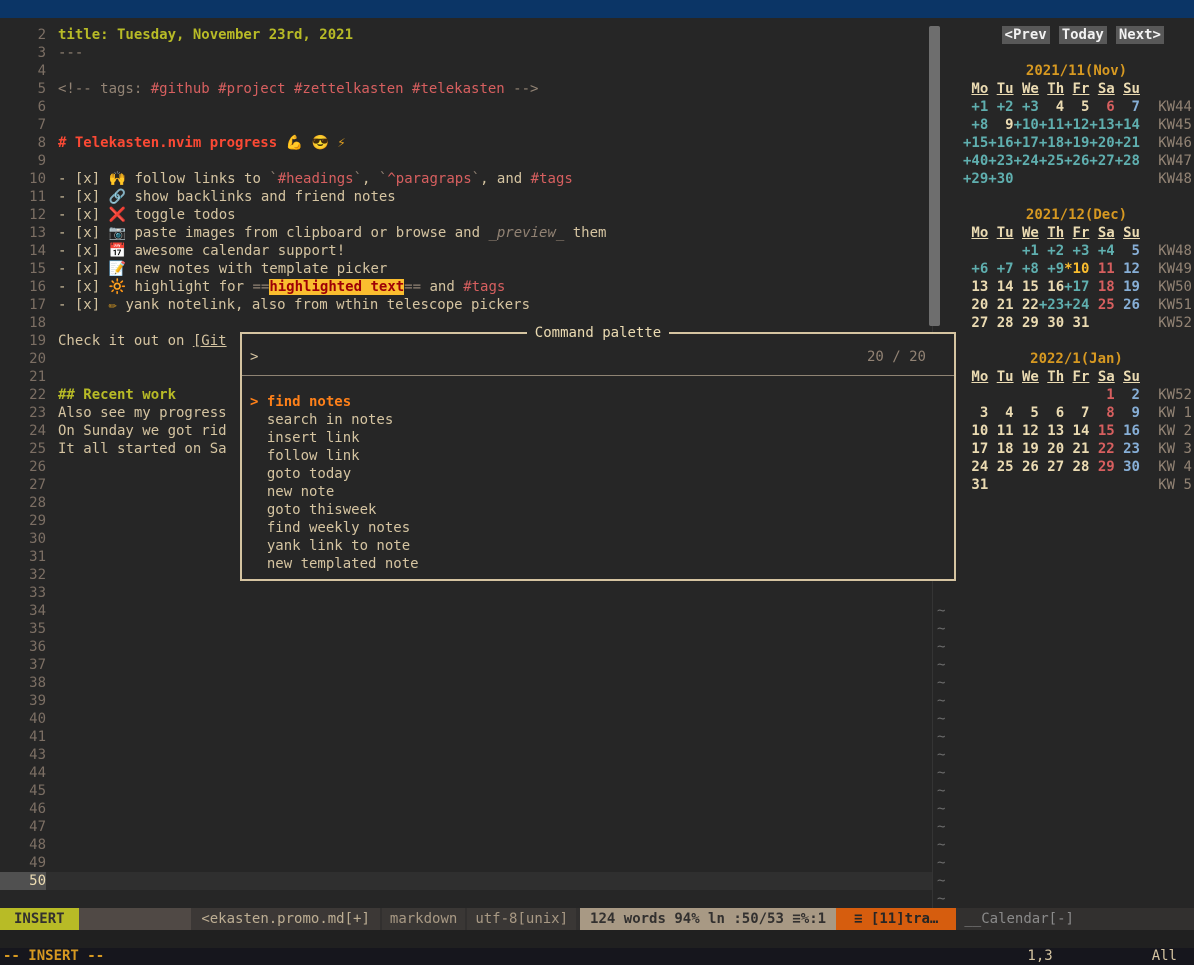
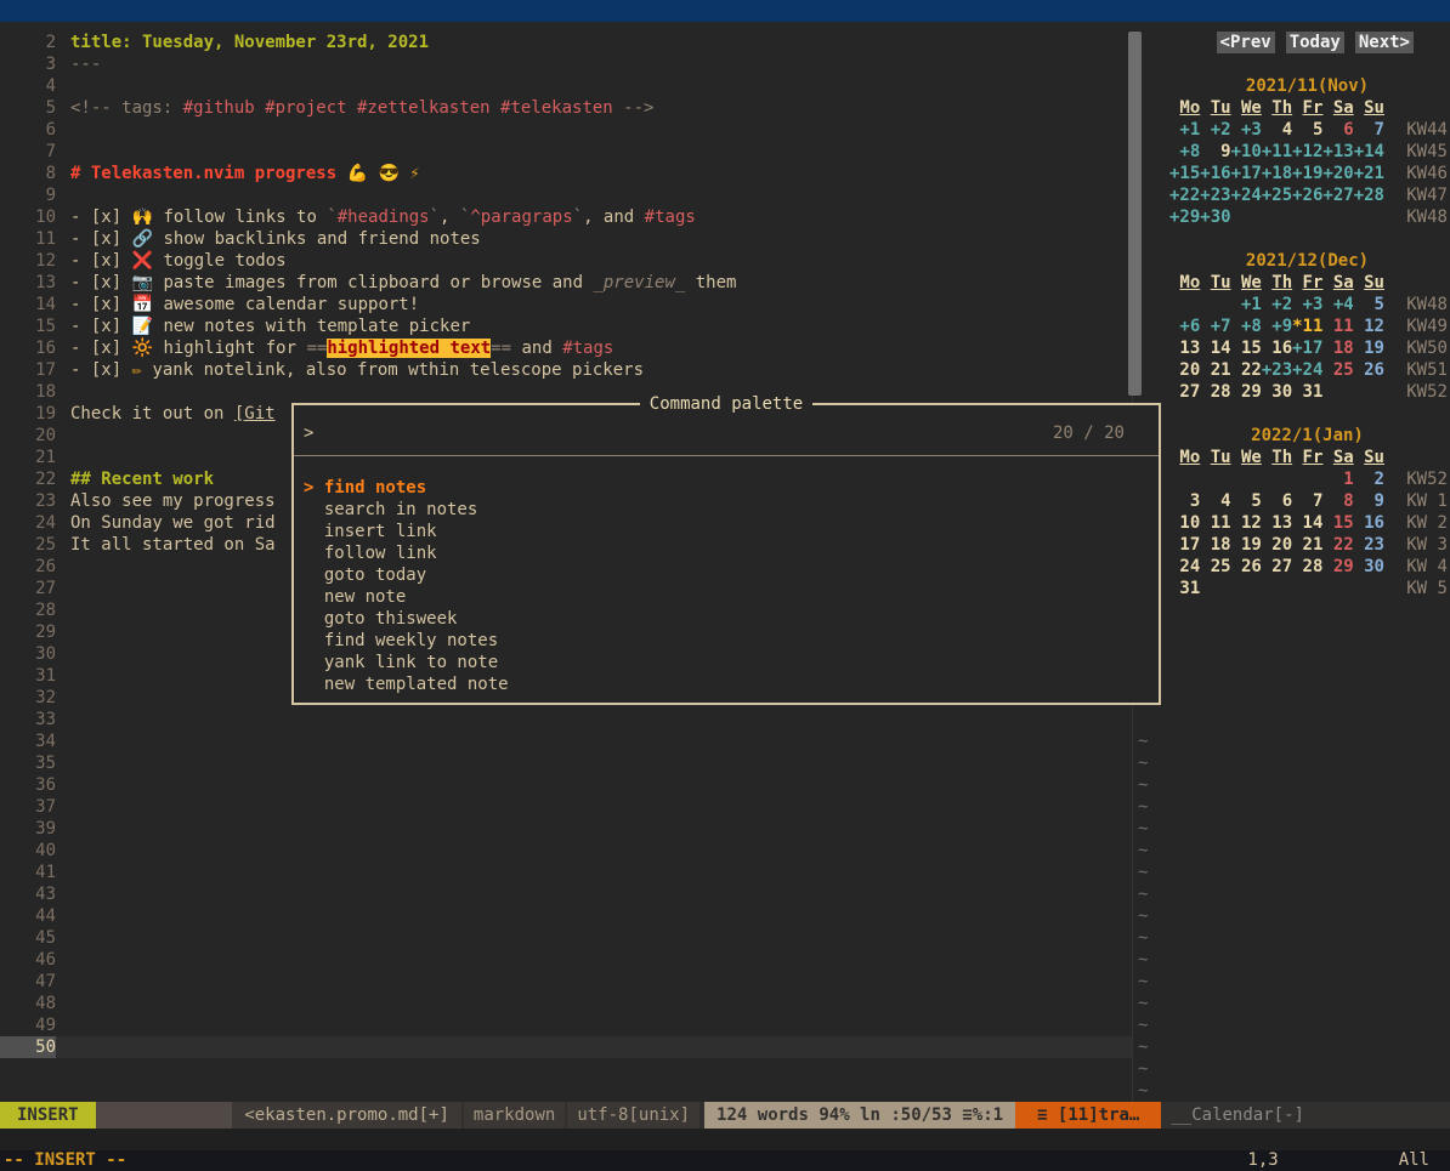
  2 title: Tuesday, November 23rd, 2021
  3 ---
  4
  5 <!-- tags: #github #project #zettelkasten #telekasten -->
  6
  7
  8 # Telekasten.nvim progress 💪 😎 ⚡
  9
  10 - [x] 🙌 follow links to `#headings`, `^paragraps`, and #tags
  11 - [x] 🔗 show backlinks and friend notes
  12 - [x] ❌ toggle todos
  13 - [x] 📷 paste images from clipboard or browse and _preview_ them
  14 - [x] 📅 awesome calendar support!
  15 - [x] 📝 new notes with template picker
  16 - [x] 🔆 highlight for ==highlighted text== and #tags
  17 - [x] ✏ yank notelink, also from wthin telescope pickers
  18
  19 Check it out on [Git
  20
  21
  22 ## Recent work
  23 Also see my progress
  24 On Sunday we got rid
  25 It all started on Sa
  26
  27
  28
  29
  30
  31
  32
  33
  34
  35
  36
  37
- 38
  39
  40
  41
  43
  44
  45
  46
  47
  48
  49
  50
  <Prev
  Today
  Next>
  2021/11(Nov)
  Mo Tu We Th Fr Sa Su
  +1 +2 +3 4 5 6 7 KW44
  +8 9+10+11+12+13+14 KW45
  +15+16+17+18+19+20+21 KW46
- +40+23+24+25+26+27+28 KW47
+ +22+23+24+25+26+27+28 KW47
  +29+30 KW48
  2021/12(Dec)
  Mo Tu We Th Fr Sa Su
  +1 +2 +3 +4 5 KW48
- +6 +7 +8 +9*10 11 12 KW49
+ +6 +7 +8 +9*11 11 12 KW49
  13 14 15 16+17 18 19 KW50
  20 21 22+23+24 25 26 KW51
  27 28 29 30 31 KW52
  2022/1(Jan)
  Mo Tu We Th Fr Sa Su
  1 2 KW52
  3 4 5 6 7 8 9 KW 1
  10 11 12 13 14 15 16 KW 2
  17 18 19 20 21 22 23 KW 3
  24 25 26 27 28 29 30 KW 4
  31 KW 5
  ~
  ~
  ~
  ~
  ~
  ~
  ~
  ~
  ~
  ~
  ~
  ~
  ~
  ~
  ~
  ~
  ~
  INSERT
  <ekasten.promo.md[+]
  markdown
  utf-8[unix]
  124 words 94% ln :50/53 ≡%:1
  ≡ [11]tra…
  __Calendar[-]
  -- INSERT --
  1,3
  All
  Command palette
  >
  20 / 20
  > find notes
  search in notes
  insert link
  follow link
  goto today
  new note
  goto thisweek
  find weekly notes
  yank link to note
  new templated note
